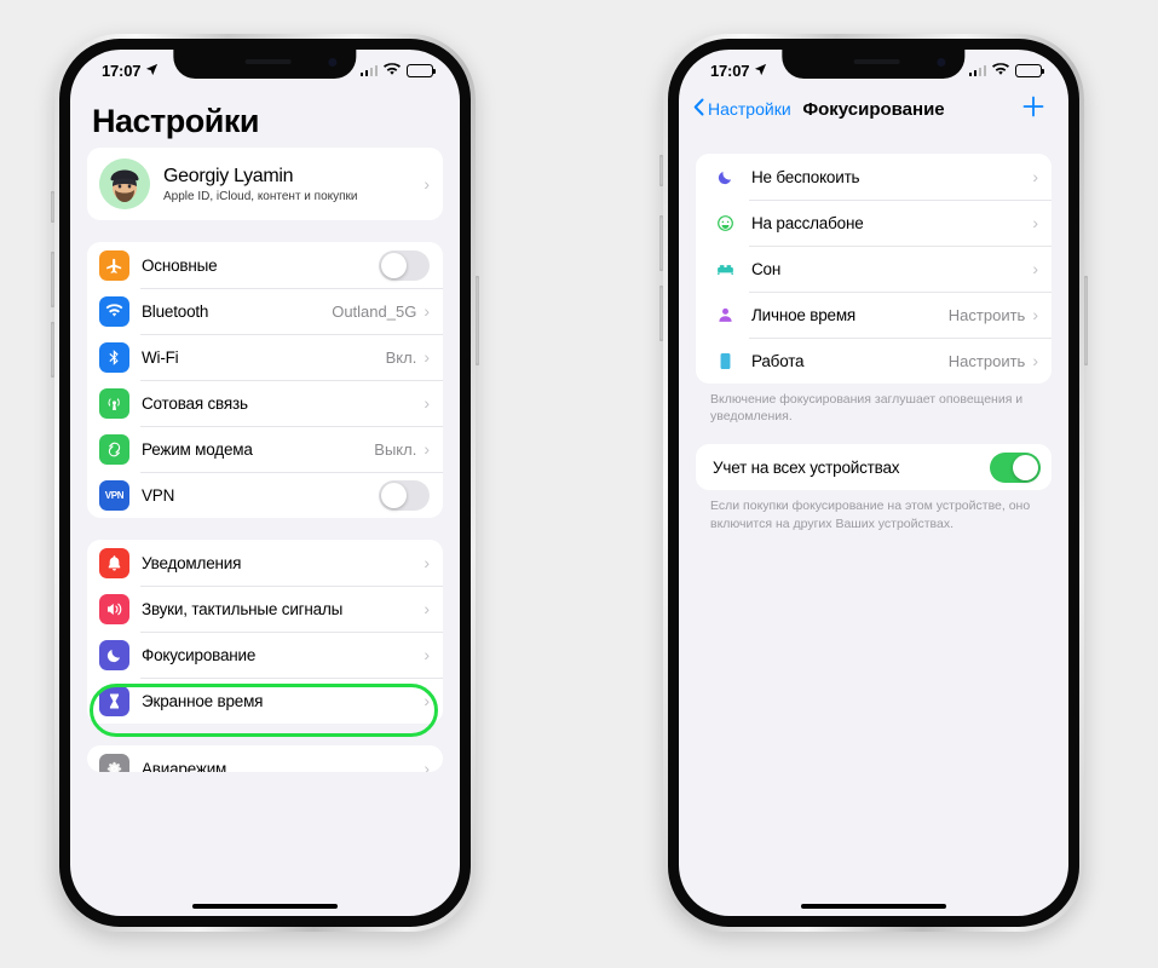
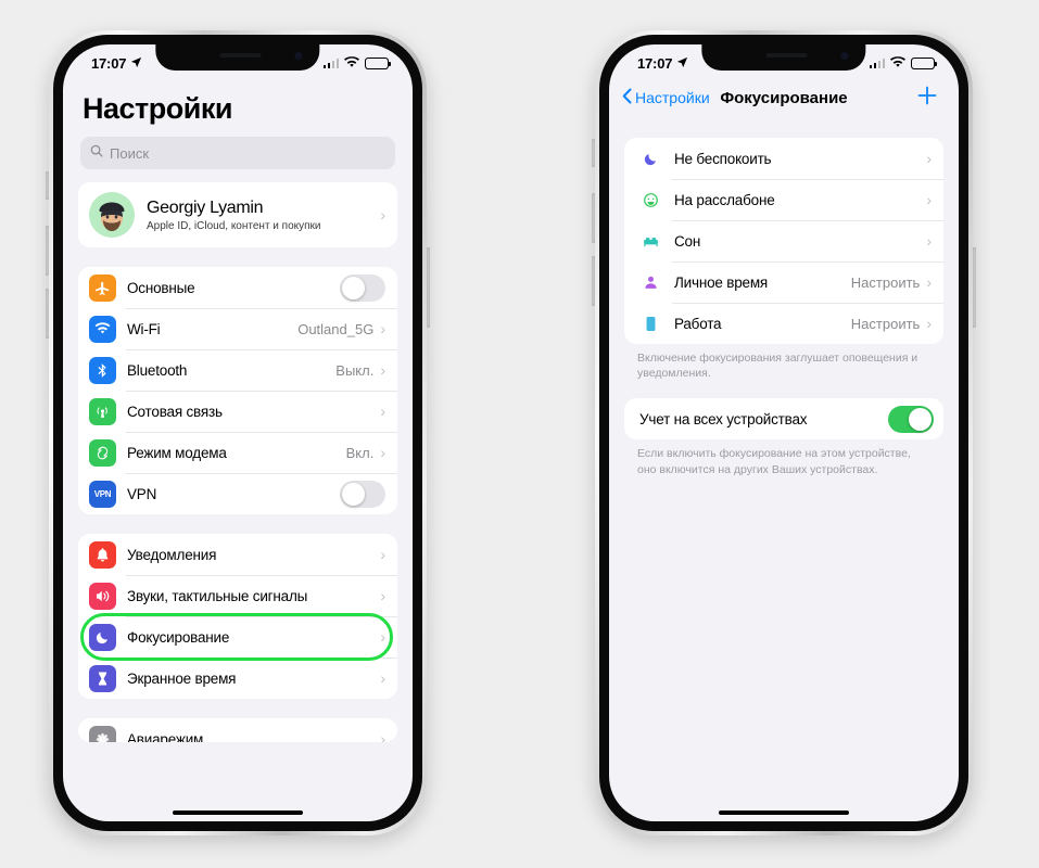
  17:07
  Настройки
+ Поиск
  Georgiy Lyamin
  Apple ID, iCloud, контент и покупки
  ›
  Основные
- Bluetooth
+ Wi-Fi
  Outland_5G
  ›
- Wi-Fi
+ Bluetooth
- Вкл.
+ Выкл.
  ›
  Сотовая связь
  ›
  Режим модема
- Выкл.
+ Вкл.
  ›
  VPN
  VPN
  Уведомления
  ›
  Звуки, тактильные сигналы
  ›
  Фокусирование
  ›
  Экранное время
  ›
  Авиарежим
  ›
  17:07
  Настройки
  Фокусирование
  Не беспокоить
  ›
  На расслабоне
  ›
  Сон
  ›
  Личное время
  Настроить
  ›
  Работа
  Настроить
  ›
  Включение фокусирования заглушает оповещения и уведомления.
  Учет на всех устройствах
- Если покупки фокусирование на этом устройстве, оно включится на других Ваших устройствах.
+ Если включить фокусирование на этом устройстве, оно включится на других Ваших устройствах.
